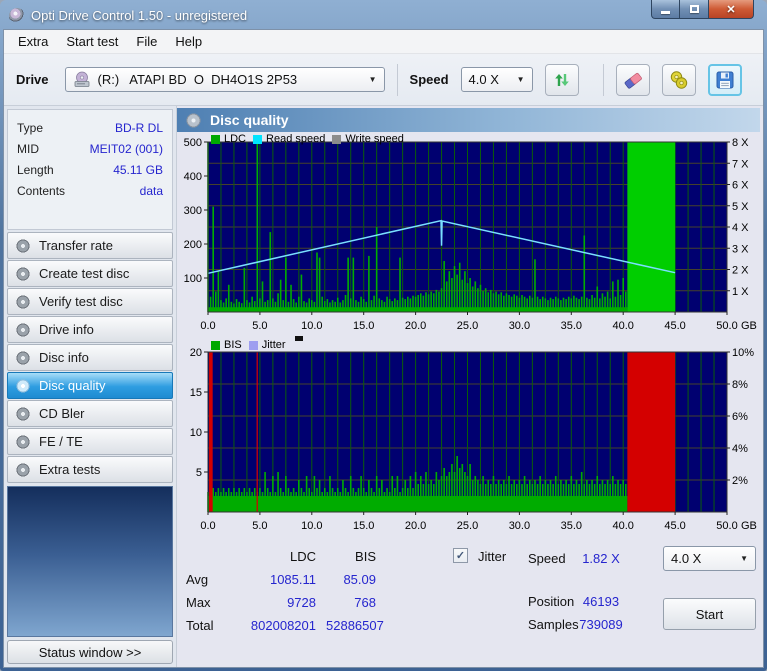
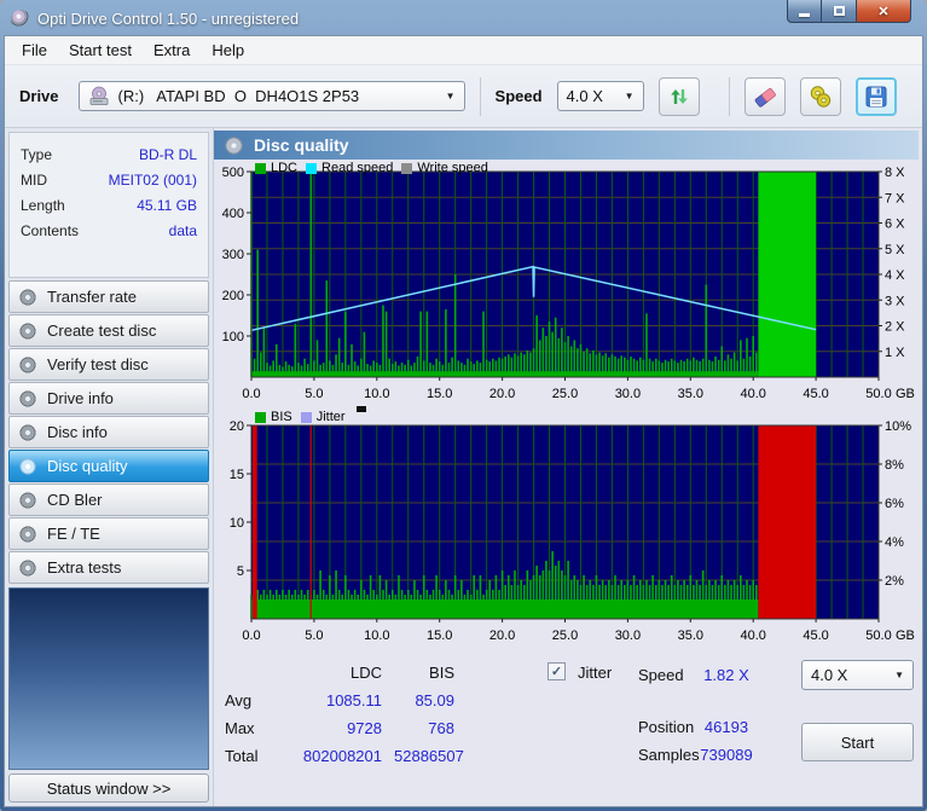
  Opti Drive Control 1.50 - unregistered
  ✕
- Extra
+ File
  Start test
- File
+ Extra
  Help
  Drive
  (R:) ATAPI BD O DH4O1S 2P53
  ▼
  Speed
  4.0 X
  ▼
  Type
  BD-R DL
  MID
  MEIT02 (001)
  Length
  45.11 GB
  Contents
  data
  Transfer rate
  Create test disc
  Verify test disc
  Drive info
  Disc info
  Disc quality
  CD Bler
  FE / TE
  Extra tests
  Status window >>
  Disc quality
  LDC
  Read speed
  Write speed
  100
  200
  300
  400
  500
  1 X
  2 X
  3 X
  4 X
  5 X
  6 X
  7 X
  8 X
  0.0
  5.0
  10.0
  15.0
  20.0
  25.0
  30.0
  35.0
  40.0
  45.0
  50.0
  GB
  BIS
  Jitter
  5
  10
  15
  20
  2%
  4%
  6%
  8%
  10%
  0.0
  5.0
  10.0
  15.0
  20.0
  25.0
  30.0
  35.0
  40.0
  45.0
  50.0
  GB
  LDC
  BIS
  Avg
  1085.11
  85.09
  Max
  9728
  768
  Total
  802008201
  52886507
  ✓
  Jitter
  Speed
  1.82 X
  4.0 X
  ▼
  Position
  46193
  Samples
  739089
  Start
